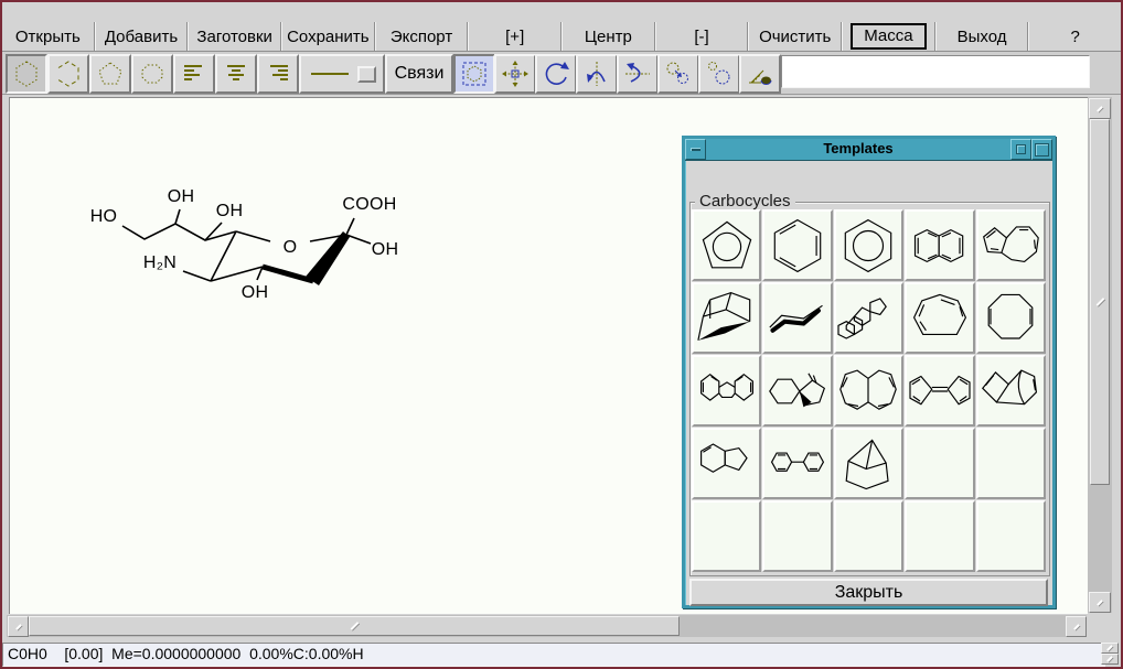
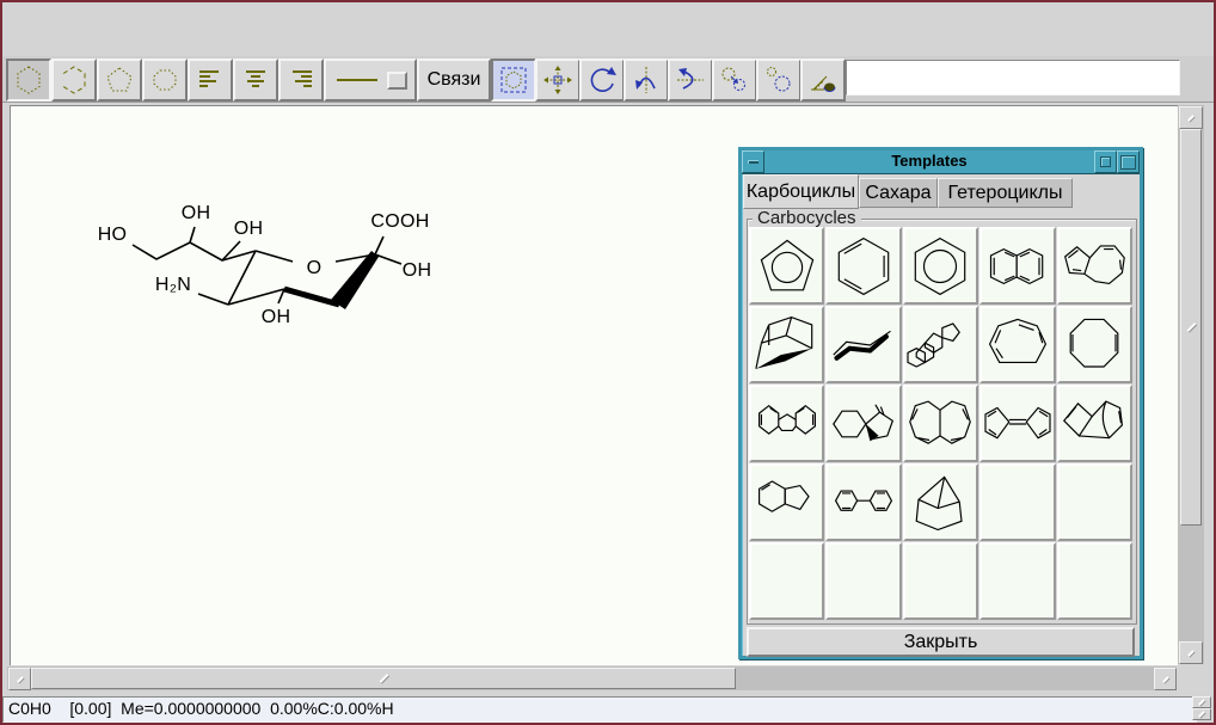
- Открыть
- Добавить
- Заготовки
- Сохранить
- Экспорт
- [+]
- Центр
- [-]
- Очистить
- Масса
- Выход
- ?
  Связи
  HO
  OH
  OH
  COOH
  O
  OH
  H₂N
  OH
  Templates
+ Карбоциклы
+ Сахара
+ Гетероциклы
  Carbocycles
  Закрыть
  C0H0 [0.00] Me=0.0000000000 0.00%C:0.00%H
